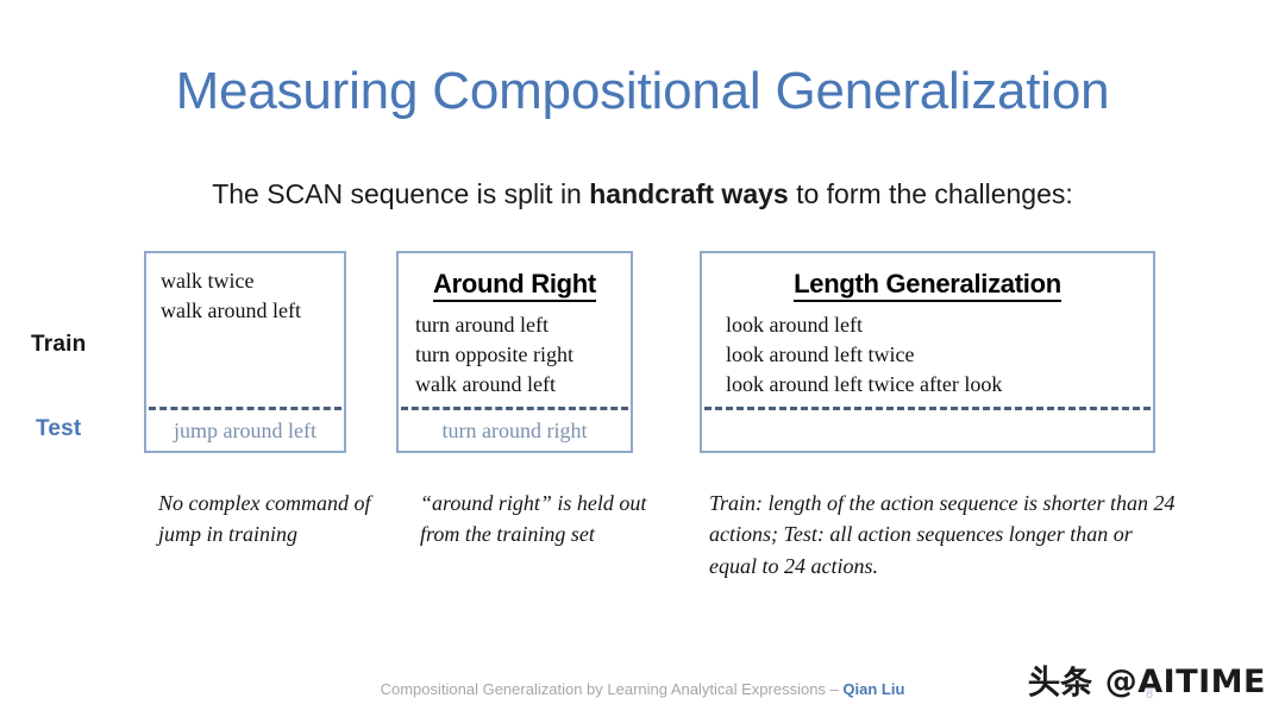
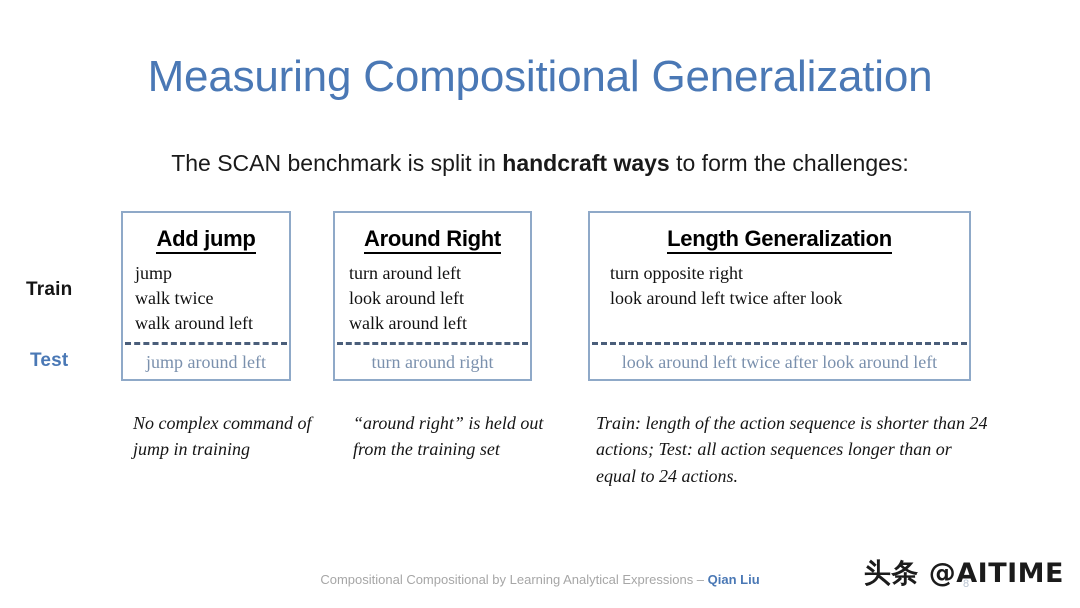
  Measuring Compositional Generalization
- The SCAN sequence is split in handcraft ways to form the challenges:
+ The SCAN benchmark is split in handcraft ways to form the challenges:
  Train
  Test
+ Add jump
+ jump
  walk twice
  walk around left
  jump around left
  Around Right
  turn around left
- turn opposite right
+ look around left
  walk around left
  turn around right
  Length Generalization
- look around left
+ turn opposite right
- look around left twice
  look around left twice after look
+ look around left twice after look around left
  No complex command of jump in training
  “around right” is held out from the training set
  Train: length of the action sequence is shorter than 24 actions; Test: all action sequences longer than or equal to 24 actions.
- Compositional Generalization by Learning Analytical Expressions – Qian Liu
+ Compositional Compositional by Learning Analytical Expressions – Qian Liu
  8
  头条 @AITIME
